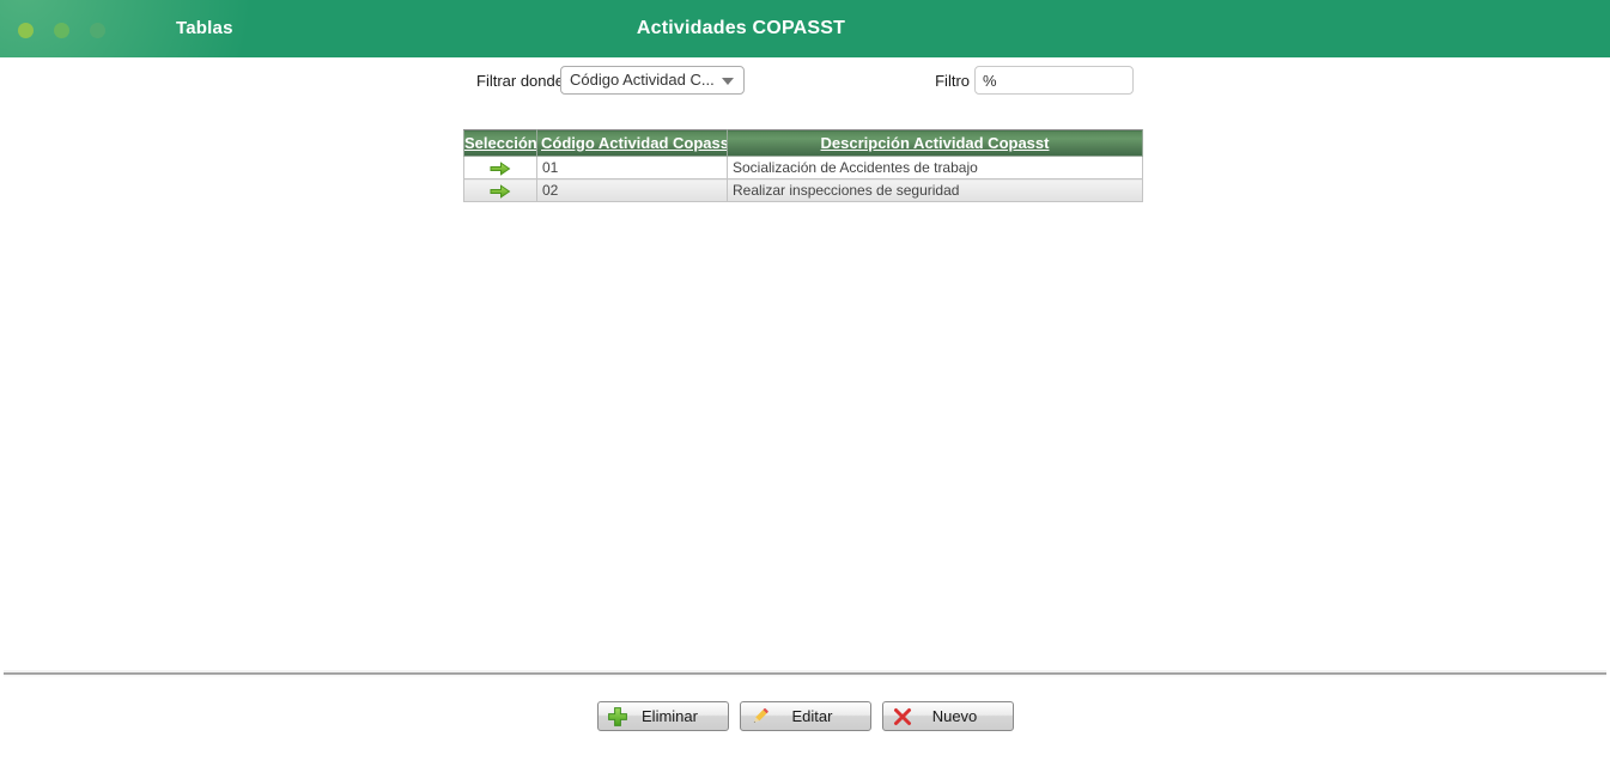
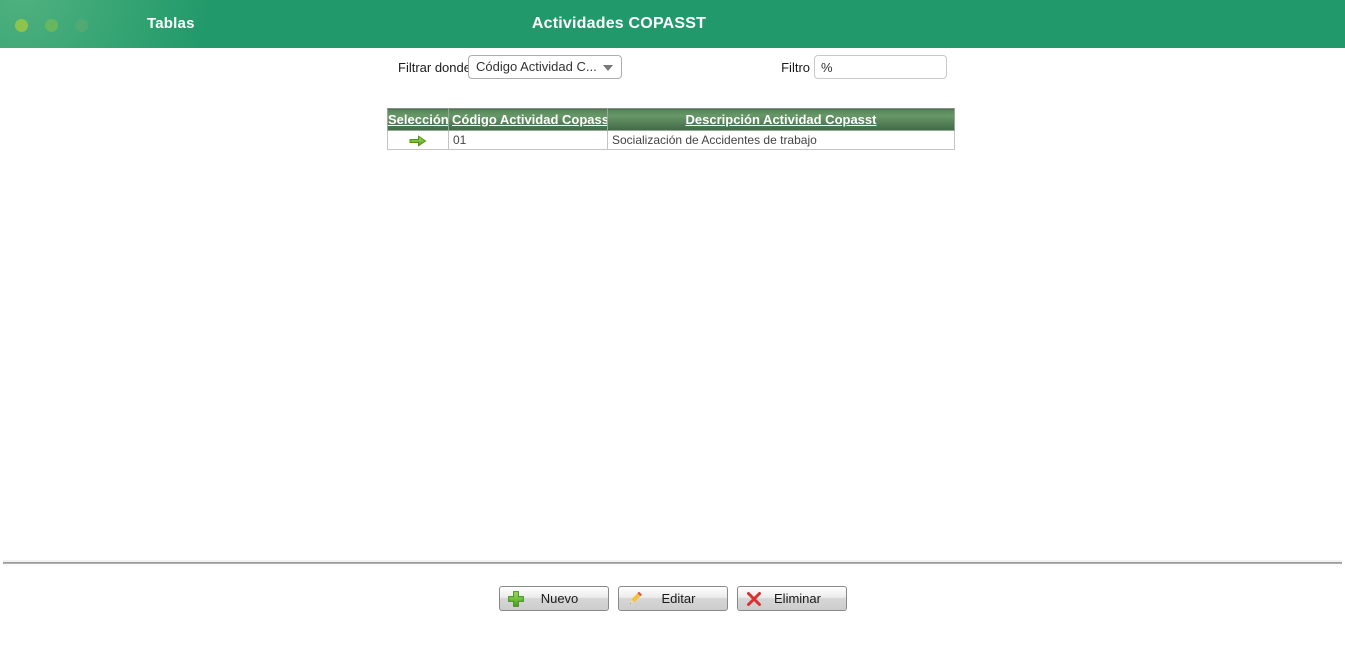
  Tablas
  Actividades COPASST
  Filtrar dond
  Código Actividad C...
  Filtro
  %
  Selección	Código Actividad Copass	Descripción Actividad Copasst
  	01	Socialización de Accidentes de trabajo
- 	02	Realizar inspecciones de seguridad
- Eliminar
+ Nuevo
  Editar
- Nuevo
+ Eliminar
